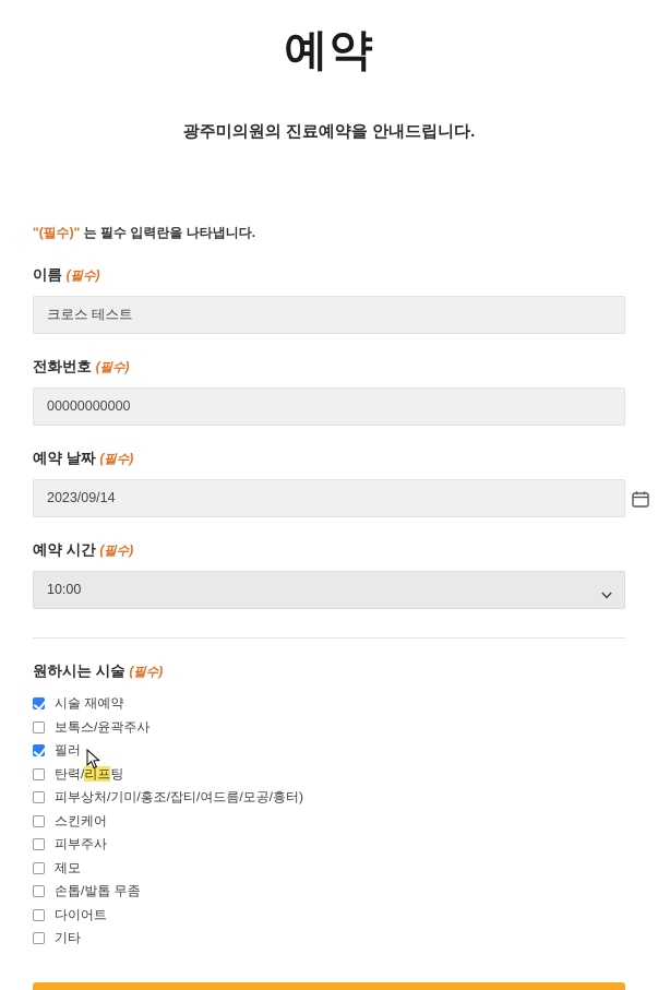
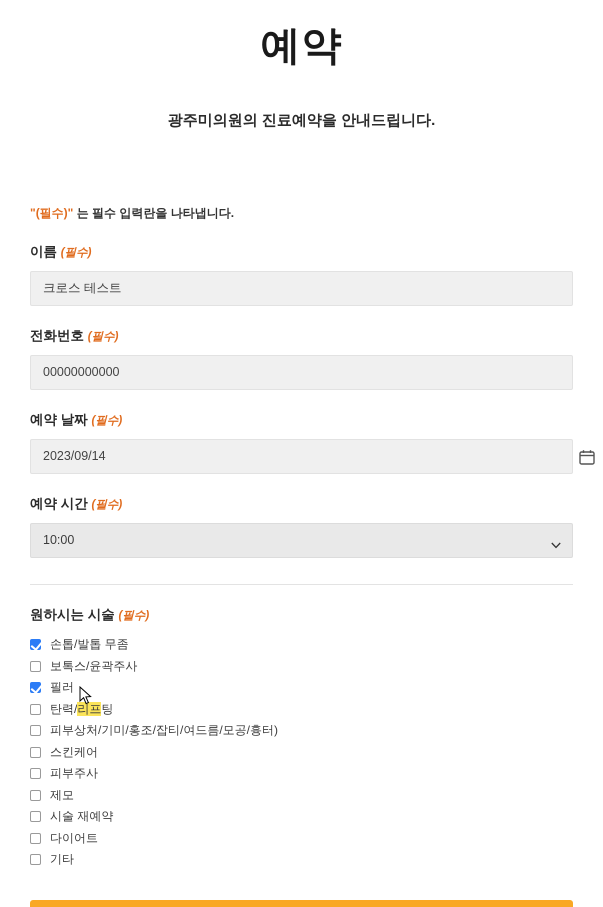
  예약
  광주미의원의 진료예약을 안내드립니다.
  "(필수)" 는 필수 입력란을 나타냅니다.
  이름 (필수)
  크로스 테스트
  전화번호 (필수)
  00000000000
  예약 날짜 (필수)
  2023/09/14
  예약 시간 (필수)
  10:00
  원하시는 시술 (필수)
- 시술 재예약
+ 손톱/발톱 무좀
  보톡스/윤곽주사
  필러
  탄력/리프팅
  피부상처/기미/홍조/잡티/여드름/모공/흉터)
  스킨케어
  피부주사
  제모
- 손톱/발톱 무좀
+ 시술 재예약
  다이어트
  기타
